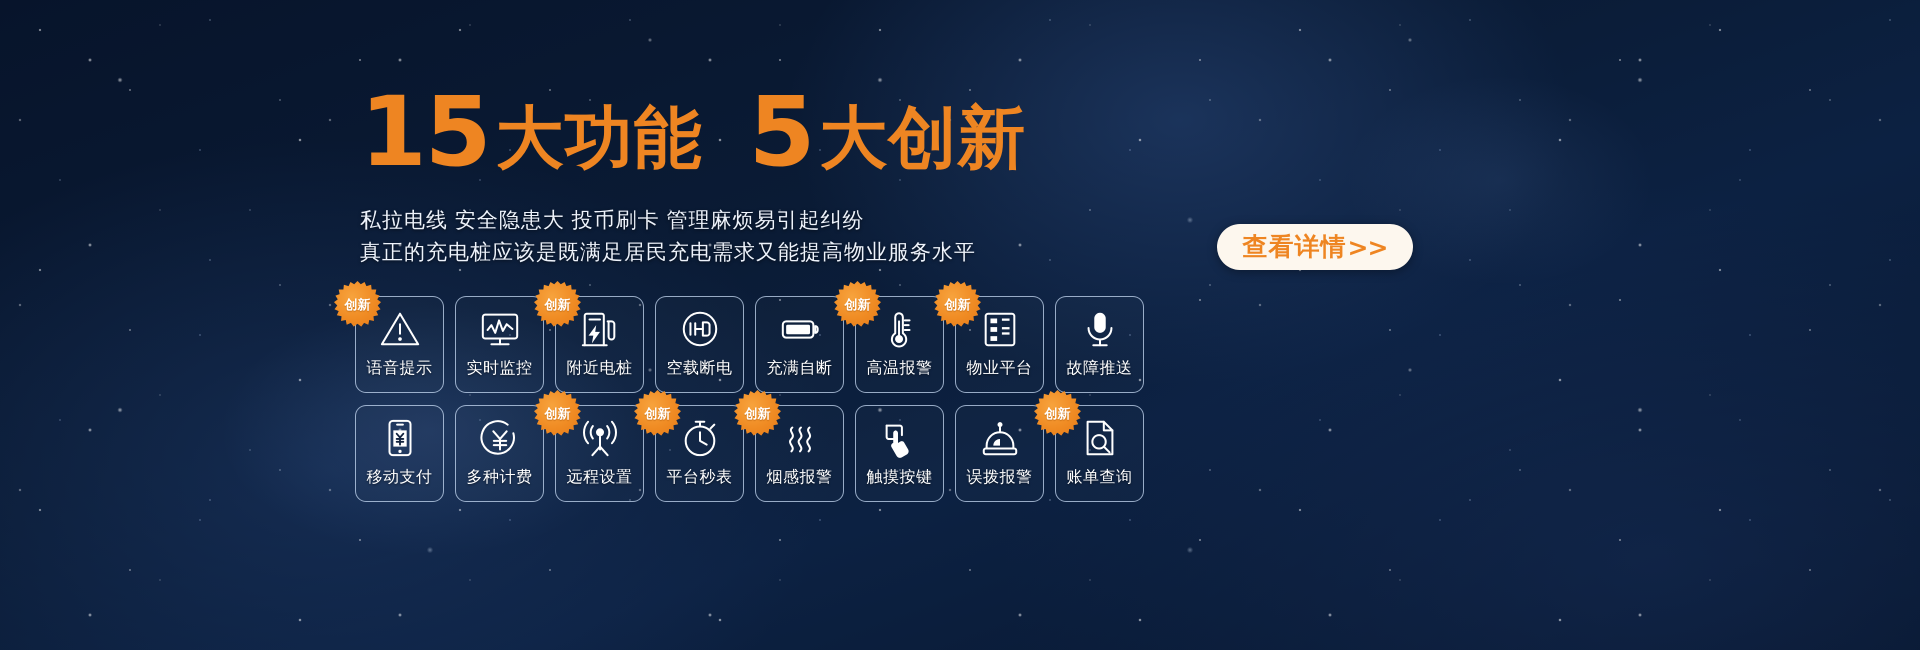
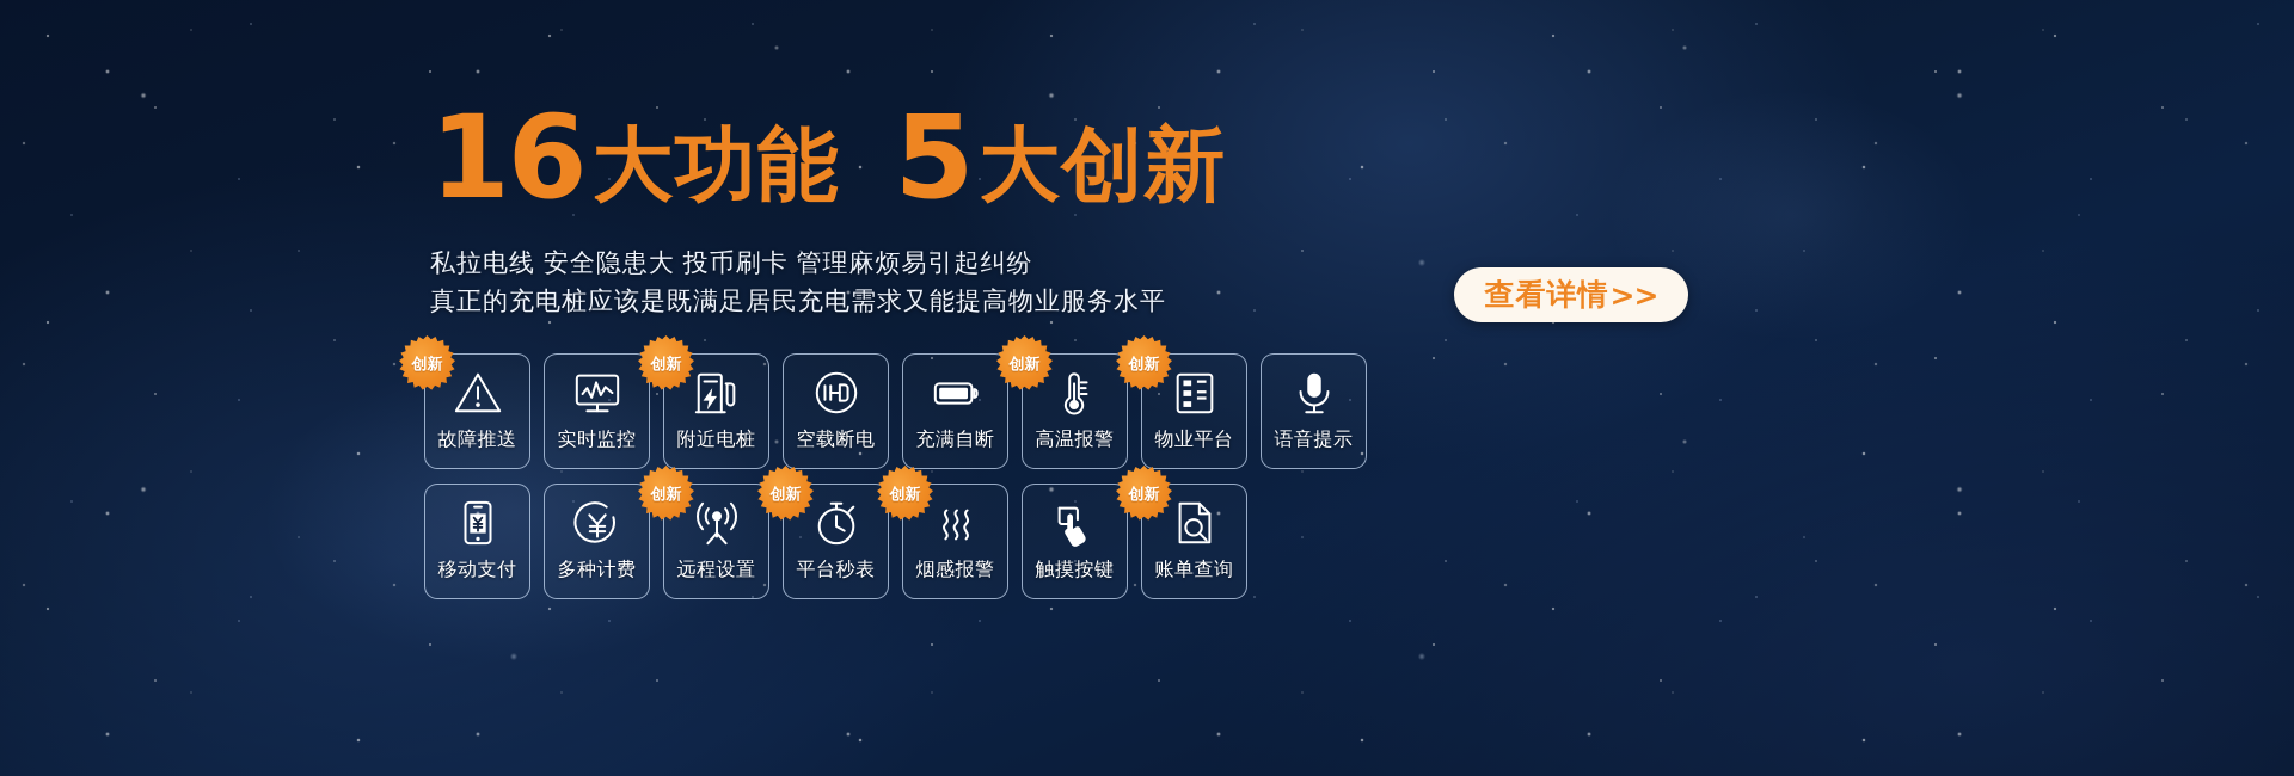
- 15
+ 16
  大功能
  5
  大创新
  私拉电线 安全隐患大 投币刷卡 管理麻烦易引起纠纷
  真正的充电桩应该是既满足居民充电需求又能提高物业服务水平
  查看详情
  >>
  创新
- 语音提示
+ 故障推送
  实时监控
  创新
  附近电桩
  空载断电
  充满自断
  创新
  高温报警
  创新
  物业平台
- 故障推送
+ 语音提示
  移动支付
  多种计费
  创新
  远程设置
  创新
  平台秒表
  创新
  烟感报警
  触摸按键
- 误拨报警
  创新
  账单查询
